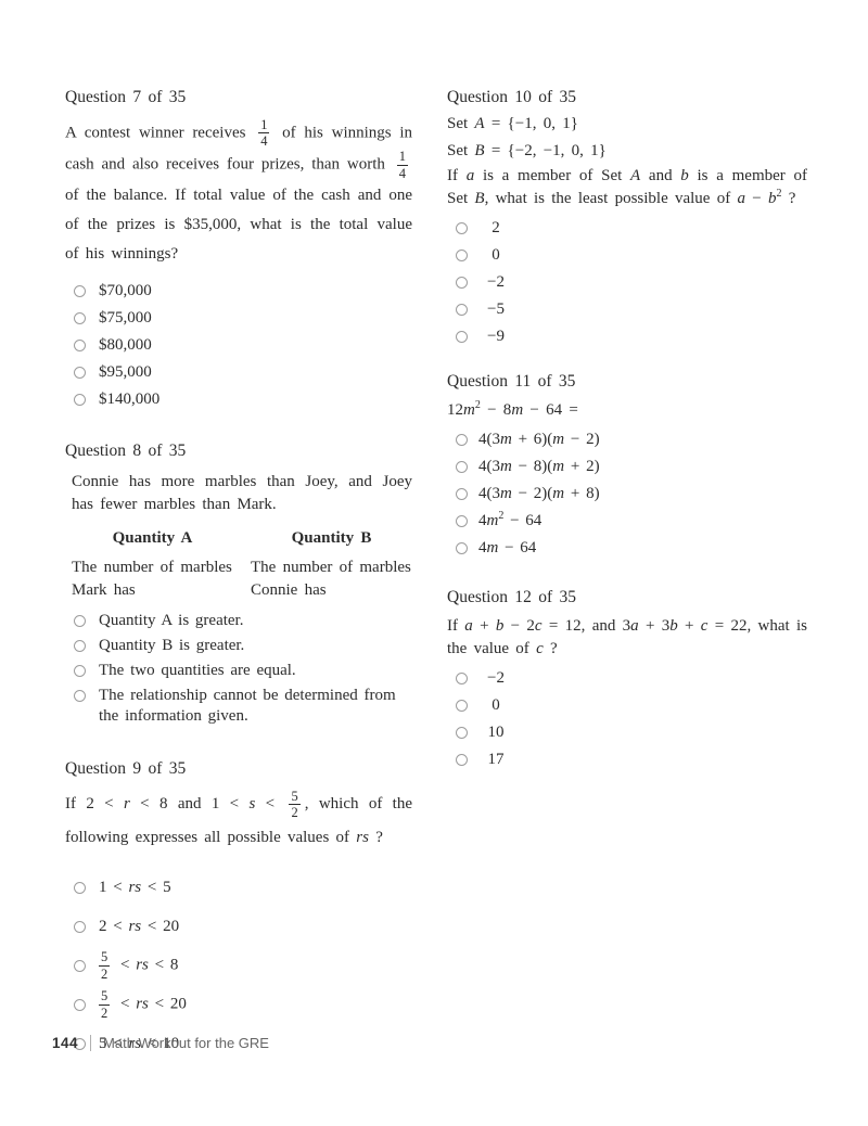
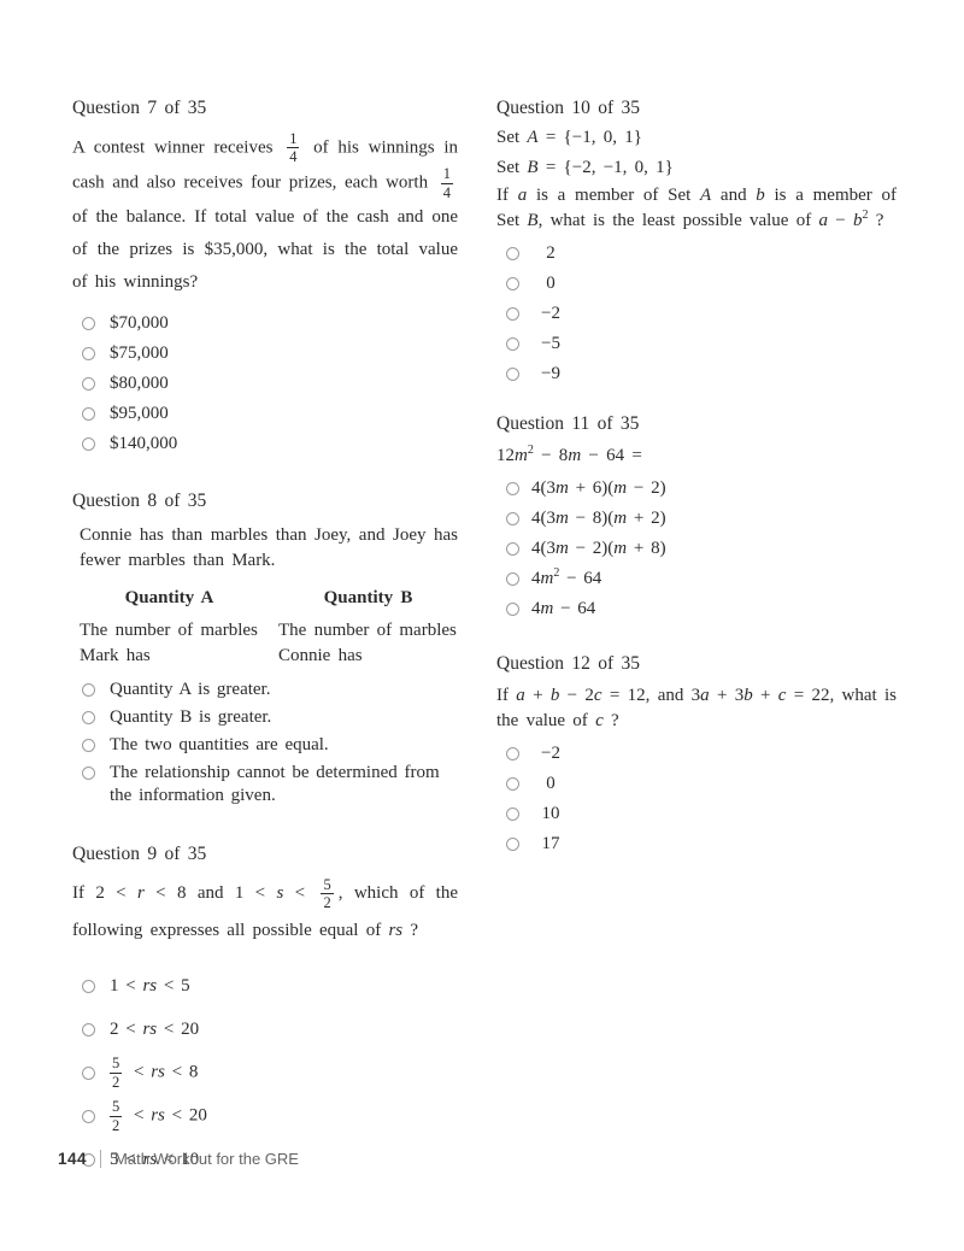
  Question 7 of 35
  A contest winner receives
  1
  4
- of his winnings in cash and also receives four prizes, than worth
+ of his winnings in cash and also receives four prizes, each worth
  1
  4
  of the balance. If total value of the cash and one of the prizes is $35,000, what is the total value of his winnings?
  $70,000
  $75,000
  $80,000
  $95,000
  $140,000
  Question 8 of 35
- Connie has more marbles than Joey, and Joey has fewer marbles than Mark.
+ Connie has than marbles than Joey, and Joey has fewer marbles than Mark.
  Quantity A
  The number of marbles Mark has
  Quantity B
  The number of marbles Connie has
  Quantity A is greater.
  Quantity B is greater.
  The two quantities are equal.
  The relationship cannot be determined from the information given.
  Question 9 of 35
  If 2 < r < 8 and 1 < s <
  5
  2
- , which of the following expresses all possible values of rs ?
+ , which of the following expresses all possible equal of rs ?
  1 < rs < 5
  2 < rs < 20
  5
  2
  < rs < 8
  5
  2
  < rs < 20
  5 < rs < 10
  Question 10 of 35
  Set A = {−1, 0, 1}
  Set B = {−2, −1, 0, 1}
  If a is a member of Set A and b is a member of Set B, what is the least possible value of a − b2 ?
  2
  0
  −2
  −5
  −9
  Question 11 of 35
  12m2 − 8m − 64 =
  4(3m + 6)(m − 2)
  4(3m − 8)(m + 2)
  4(3m − 2)(m + 8)
  4m2 − 64
  4m − 64
  Question 12 of 35
  If a + b − 2c = 12, and 3a + 3b + c = 22, what is the value of c ?
  −2
  0
  10
  17
  144
  Math Workout for the GRE
